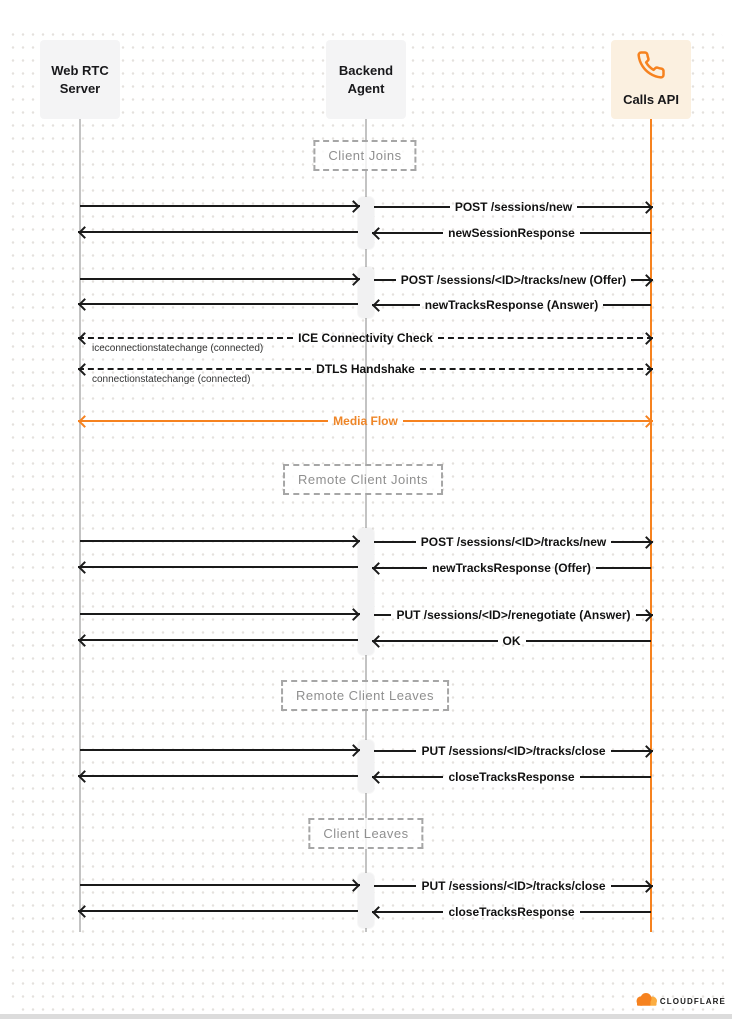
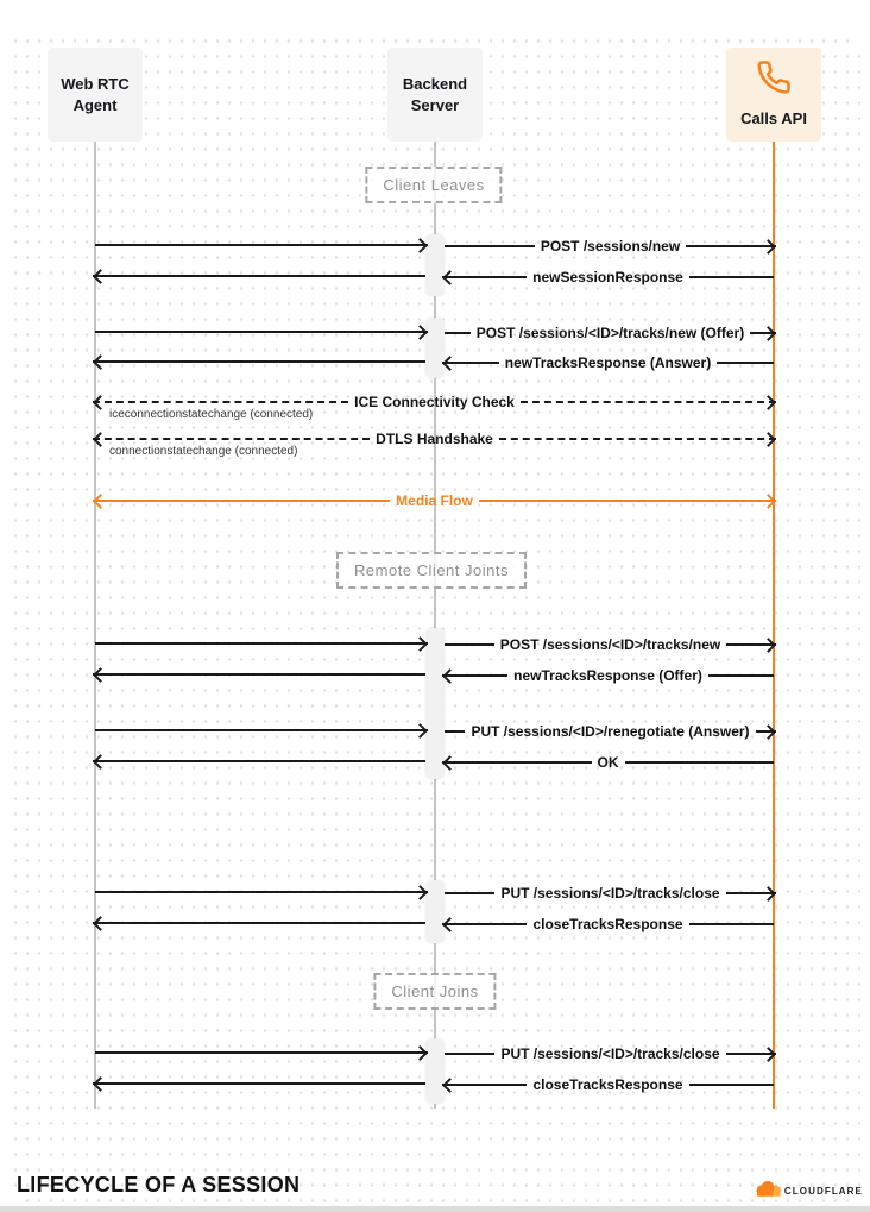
  Web RTC
- Server
+ Agent
  Backend
- Agent
+ Server
  Calls API
- Client Joins
+ Client Leaves
  Remote Client Joints
- Remote Client Leaves
- Client Leaves
+ Client Joins
  POST /sessions/new
  newSessionResponse
  POST /sessions/<ID>/tracks/new (Offer)
  newTracksResponse (Answer)
  ICE Connectivity Check
  iceconnectionstatechange (connected)
  DTLS Handshake
  connectionstatechange (connected)
  Media Flow
  POST /sessions/<ID>/tracks/new
  newTracksResponse (Offer)
  PUT /sessions/<ID>/renegotiate (Answer)
  OK
  PUT /sessions/<ID>/tracks/close
  closeTracksResponse
  PUT /sessions/<ID>/tracks/close
  closeTracksResponse
+ LIFECYCLE OF A SESSION
  CLOUDFLARE
